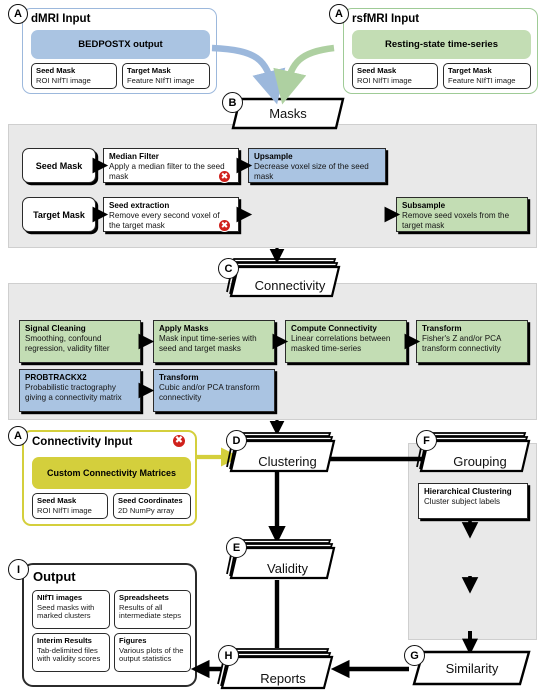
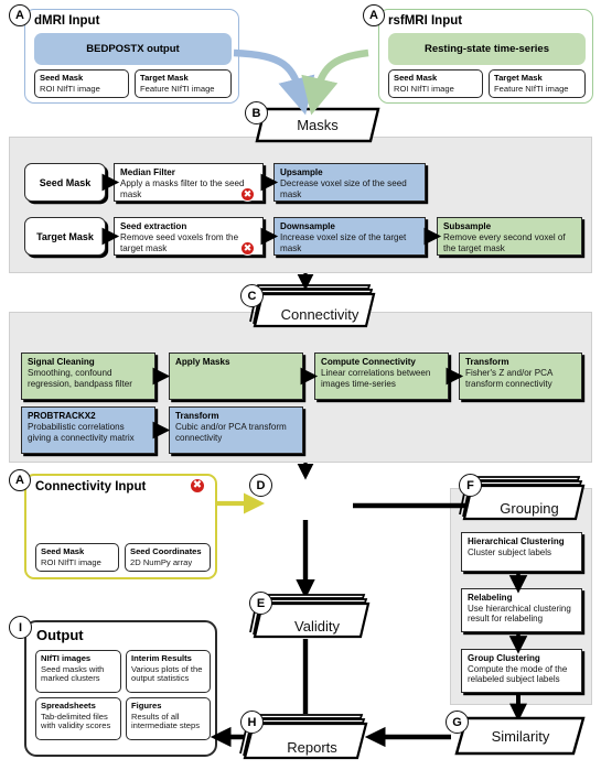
  dMRI Input
  BEDPOSTX output
  Seed Mask
  ROI NIfTI image
  Target Mask
  Feature NIfTI image
  A
  rsfMRI Input
  Resting-state time-series
  Seed Mask
  ROI NIfTI image
  Target Mask
  Feature NIfTI image
  A
  Masks
  B
  Seed Mask
  Median Filter
- Apply a median filter to the seed mask
+ Apply a masks filter to the seed mask
  ✖
  Upsample
  Decrease voxel size of the seed mask
  Target Mask
  Seed extraction
- Remove every second voxel of the target mask
+ Remove seed voxels from the target mask
  ✖
+ Downsample
+ Increase voxel size of the target mask
  Subsample
- Remove seed voxels from the target mask
+ Remove every second voxel of the target mask
  Connectivity
  C
  Signal Cleaning
- Smoothing, confound regression, validity filter
+ Smoothing, confound regression, bandpass filter
  Apply Masks
- Mask input time-series with seed and target masks
  Compute Connectivity
- Linear correlations between masked time-series
+ Linear correlations between images time-series
  Transform
  Fisher's Z and/or PCA transform connectivity
  PROBTRACKX2
- Probabilistic tractography giving a connectivity matrix
+ Probabilistic correlations giving a connectivity matrix
  Transform
  Cubic and/or PCA transform connectivity
  Connectivity Input
- Custom Connectivity Matrices
  Seed Mask
  ROI NIfTI image
  Seed Coordinates
  2D NumPy array
  A
  ✖
  Hierarchical Clustering
  Cluster subject labels
+ Relabeling
+ Use hierarchical clustering result for relabeling
+ Group Clustering
+ Compute the mode of the relabeled subject labels
  Output
  NIfTI images
  Seed masks with marked clusters
- Spreadsheets
+ Interim Results
- Results of all intermediate steps
+ Various plots of the output statistics
- Interim Results
+ Spreadsheets
  Tab-delimited files with validity scores
  Figures
- Various plots of the output statistics
+ Results of all intermediate steps
  I
- Clustering
  D
  Validity
  E
  Grouping
  F
  Similarity
  G
  Reports
  H
